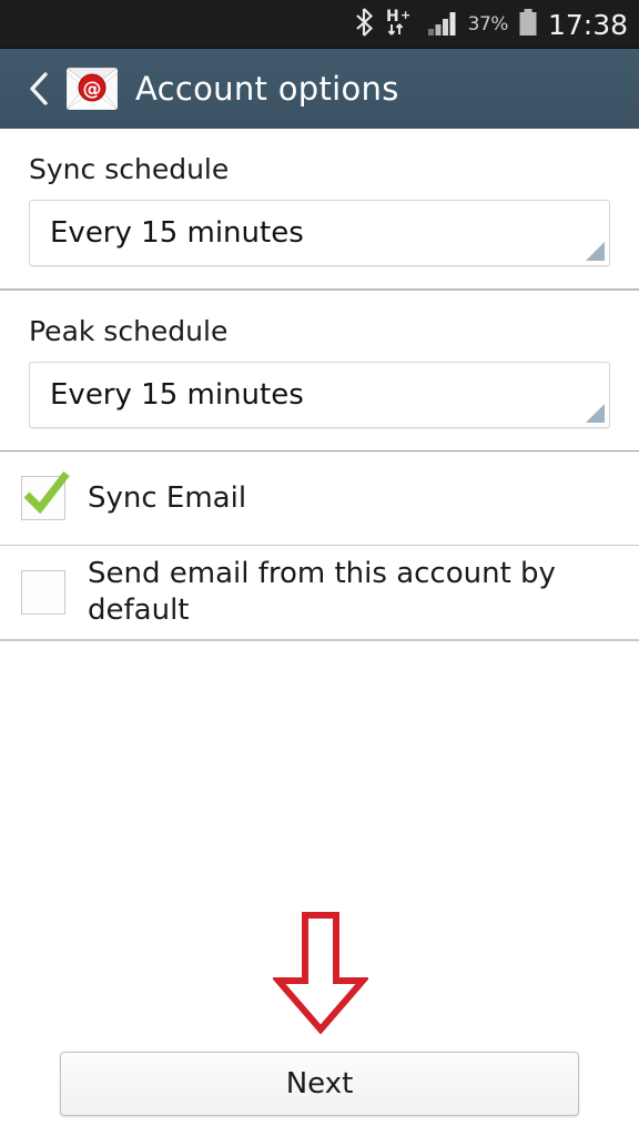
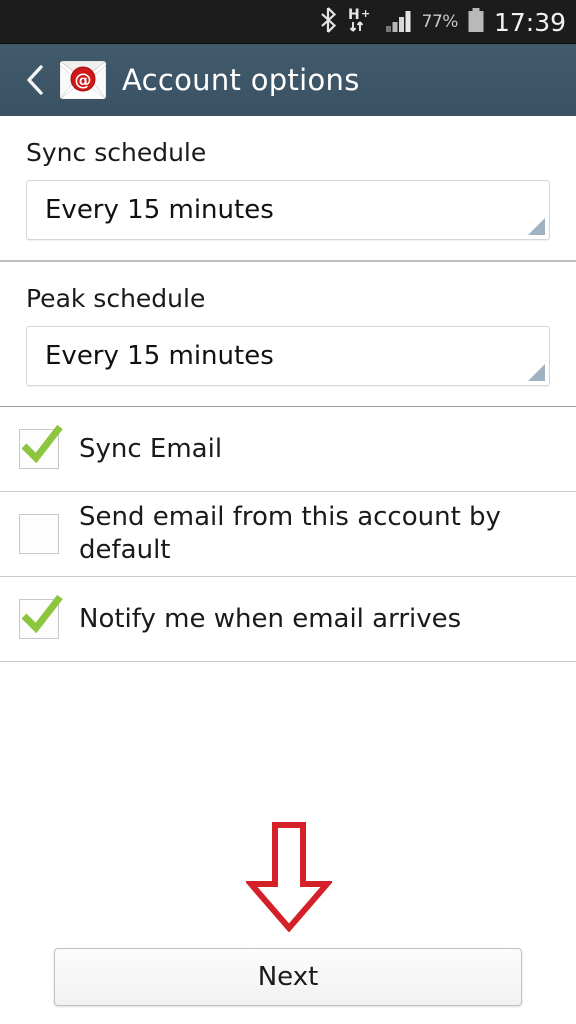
  H
  +
- 37%
+ 77%
- 17:38
+ 17:39
  @
  Account options
  Sync schedule
  Every 15 minutes
  Peak schedule
  Every 15 minutes
  Sync Email
  Send email from this account by default
+ Notify me when email arrives
  Next
